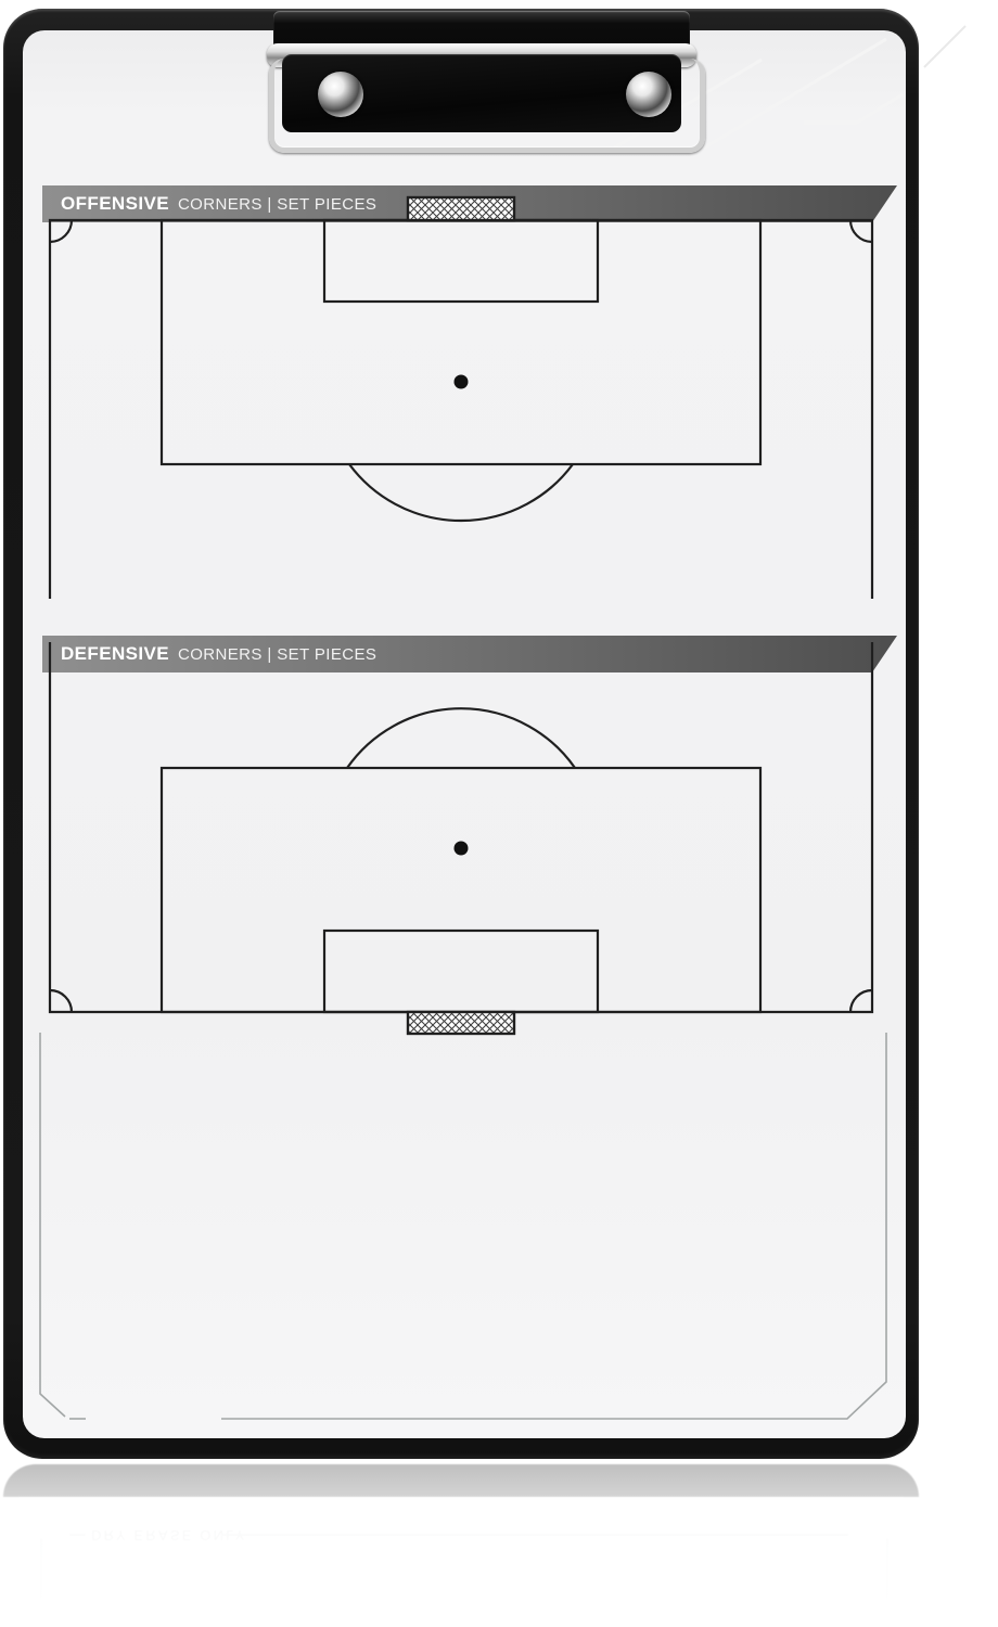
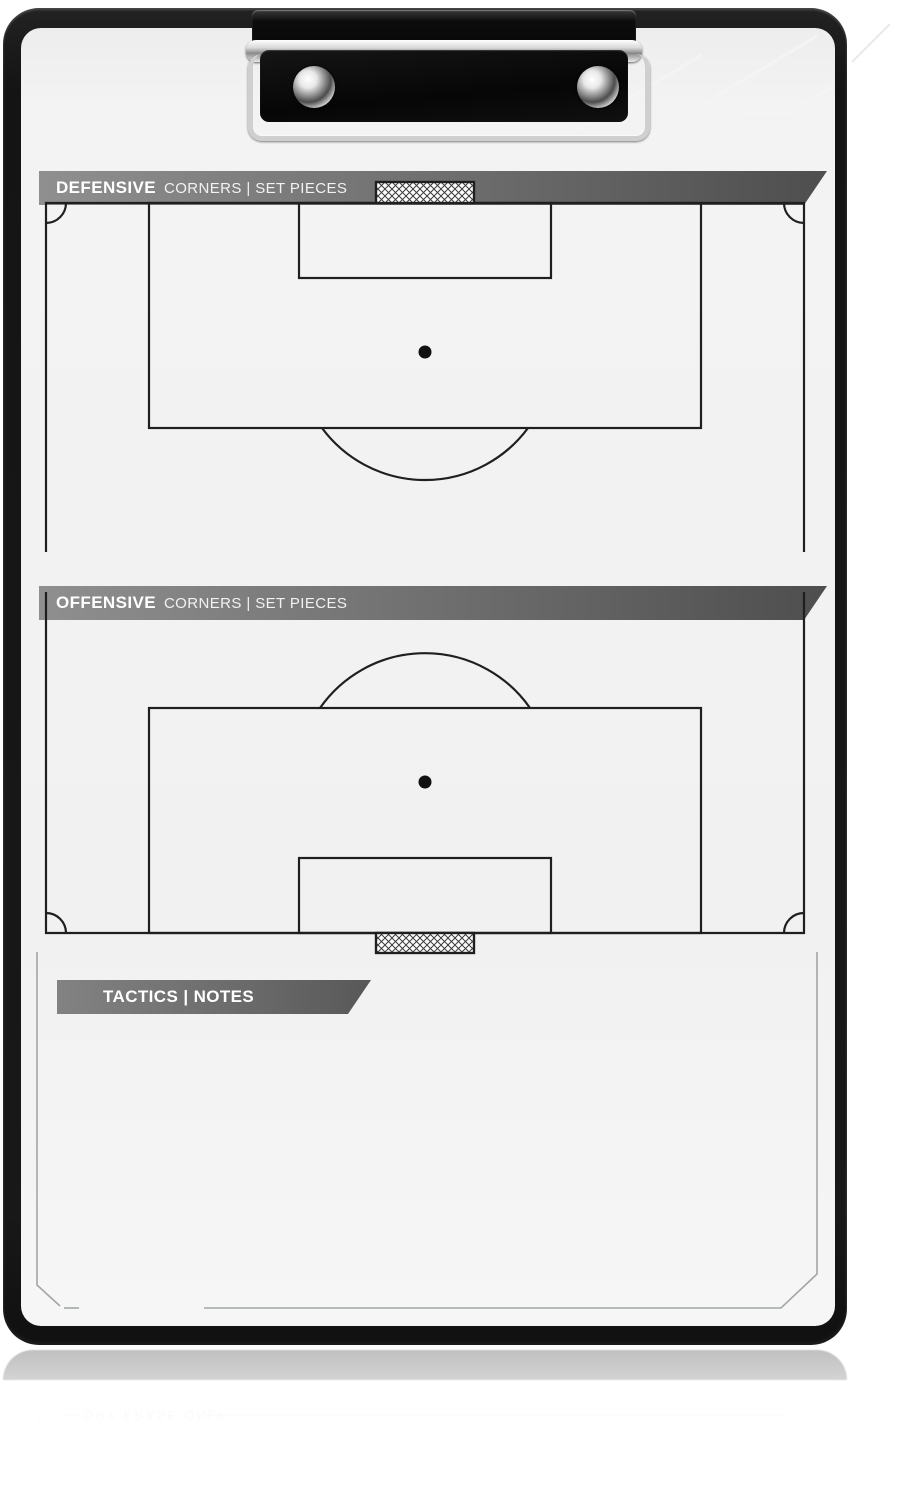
- OFFENSIVE
+ DEFENSIVE
  CORNERS | SET PIECES
- DEFENSIVE
+ OFFENSIVE
  CORNERS | SET PIECES
+ TACTICS | NOTES
